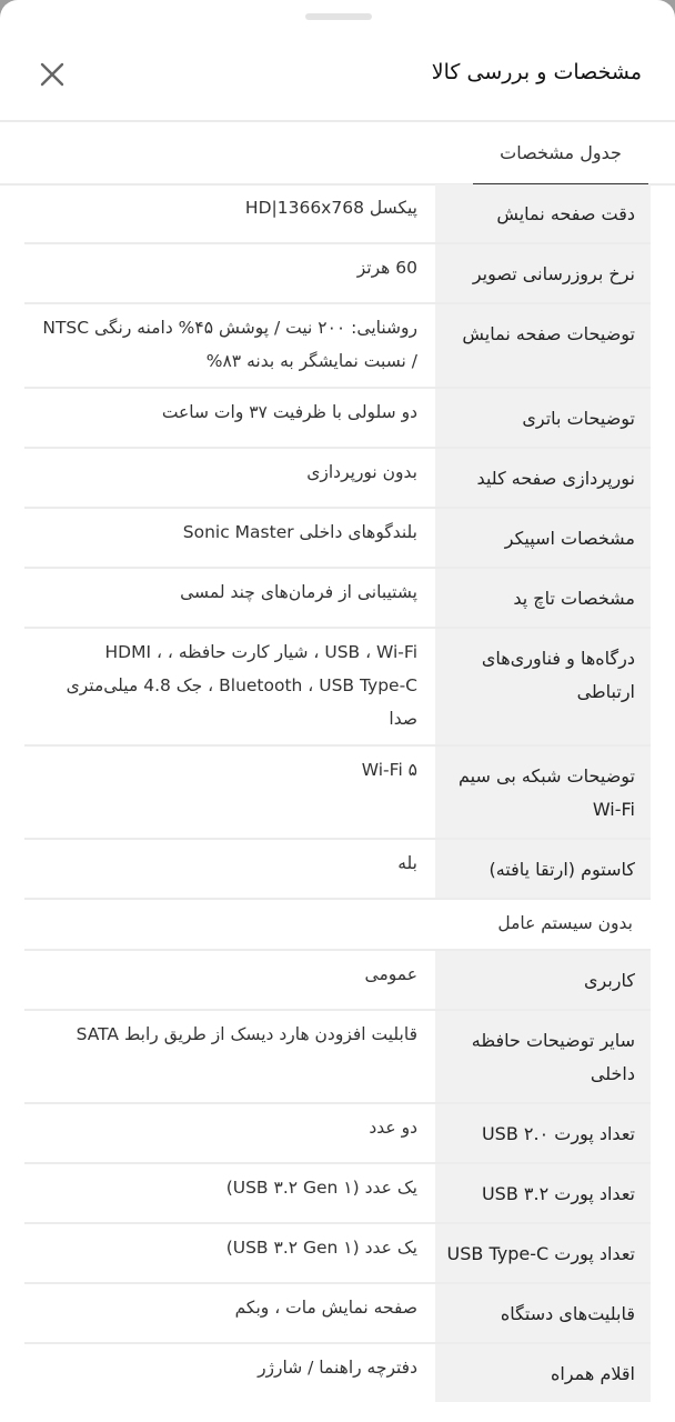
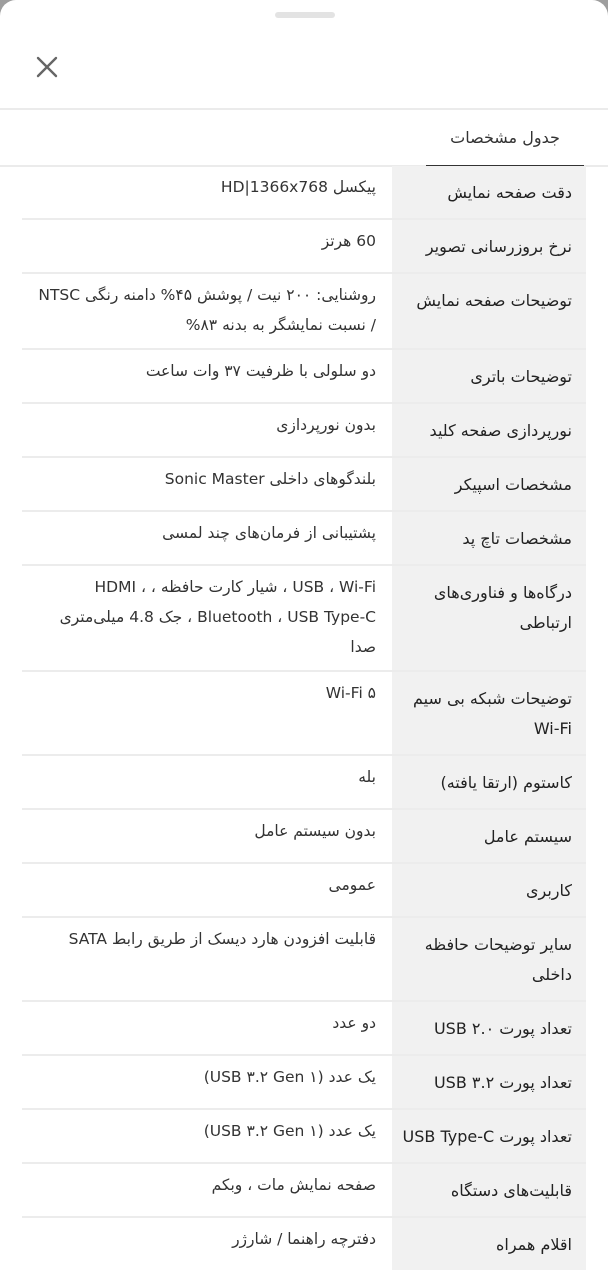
- مشخصات و بررسی کالا
  جدول مشخصات
  دقت صفحه نمایش
  پیکسل HD|1366x768
  نرخ بروزرسانی تصویر
  60 هرتز
  توضیحات صفحه نمایش
  روشنایی: ۲۰۰ نیت / پوشش ۴۵% دامنه رنگی NTSC / نسبت نمایشگر به بدنه ۸۳%
  توضیحات باتری
  دو سلولی با ظرفیت ۳۷ وات ساعت
  نورپردازی صفحه کلید
  بدون نورپردازی
  مشخصات اسپیکر
  بلندگوهای داخلی Sonic Master
  مشخصات تاچ پد
  پشتیبانی از فرمان‌های چند لمسی
  درگاهها و فناوری‌های ارتباطی
  USB ، Wi-Fi ، شیار کارت حافظه ، HDMI ، Bluetooth ، USB Type-C ، جک 4.8 میلی‌متری صدا
  توضیحات شبکه بی سیم Wi-Fi
  Wi-Fi ۵
  کاستوم (ارتقا یافته)
  بله
+ سیستم عامل
  بدون سیستم عامل
  کاربری
  عمومی
  سایر توضیحات حافظه داخلی
  قابلیت افزودن هارد دیسک از طریق رابط SATA
  تعداد پورت USB ۲.۰
  دو عدد
  تعداد پورت USB ۳.۲
  یک عدد (USB ۳.۲ Gen ۱)
  تعداد پورت USB Type-C
  یک عدد (USB ۳.۲ Gen ۱)
  قابلیتهای دستگاه
  صفحه نمایش مات ، وبکم
  اقلام همراه
  دفترچه راهنما / شارژر
